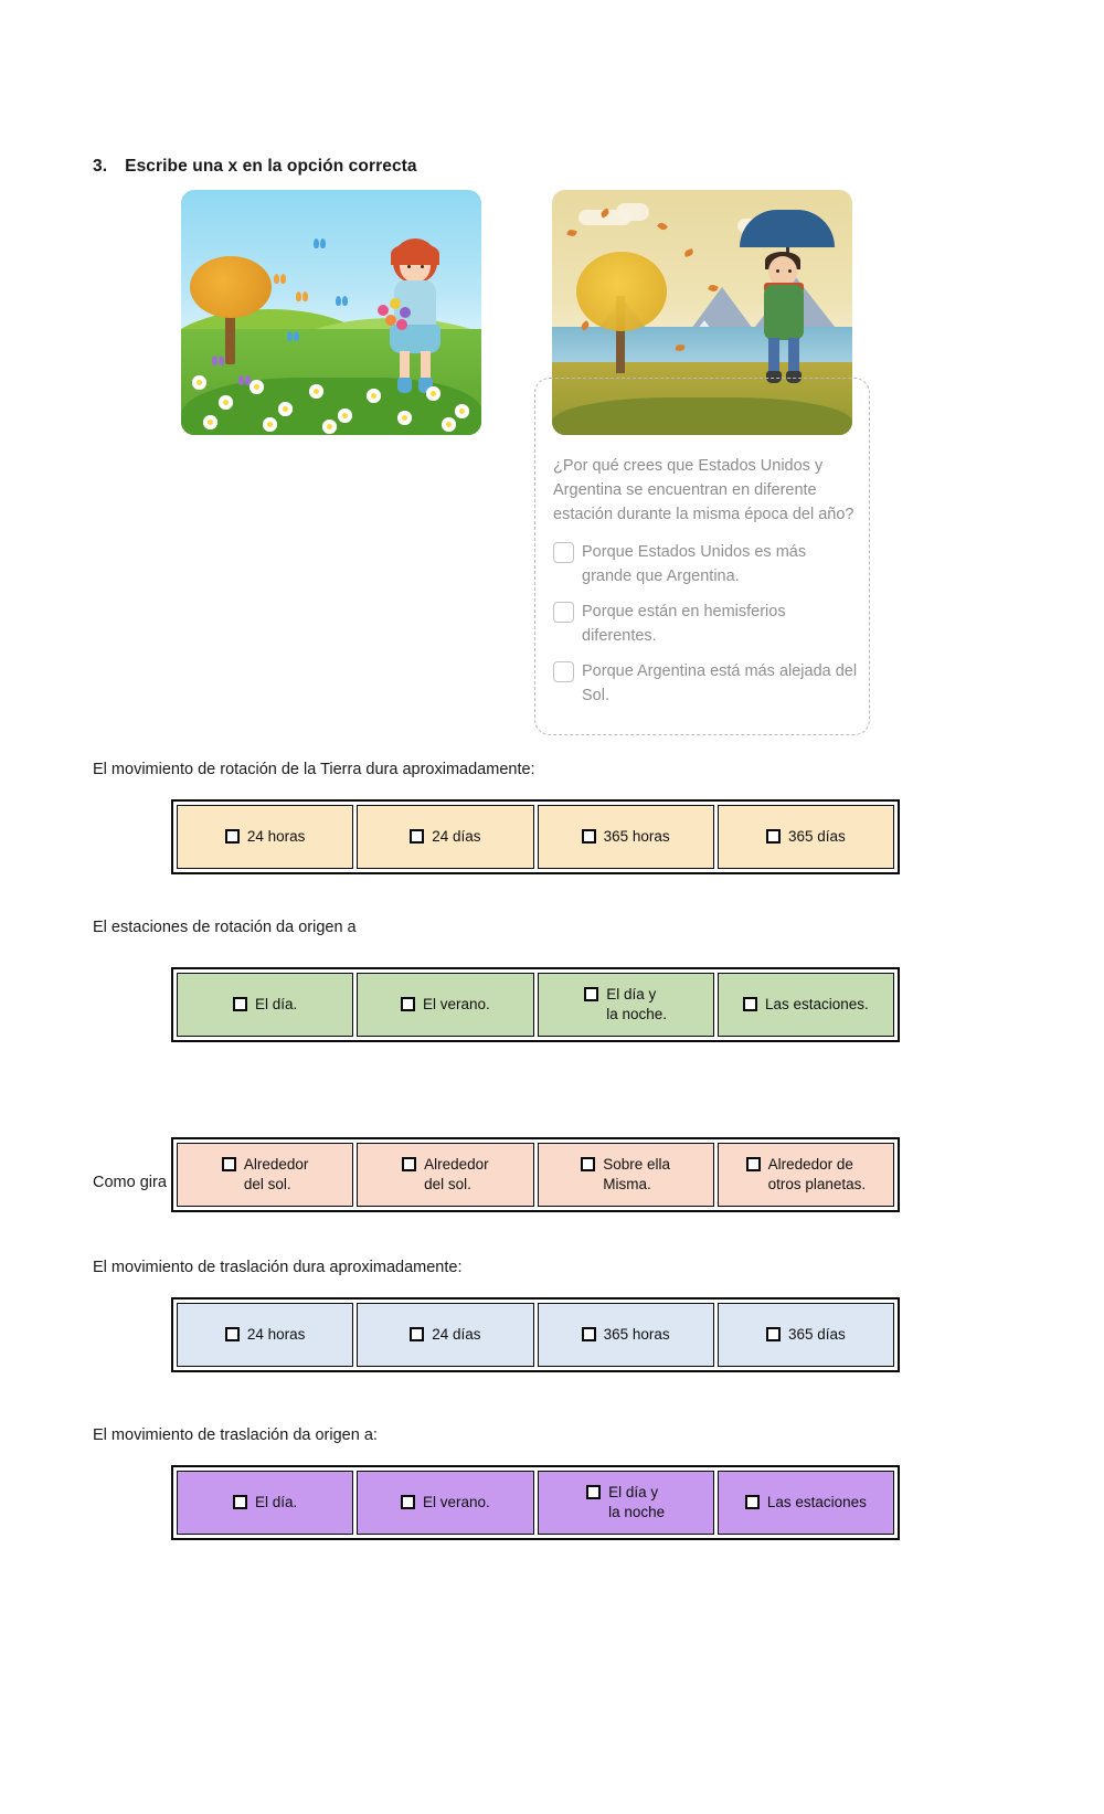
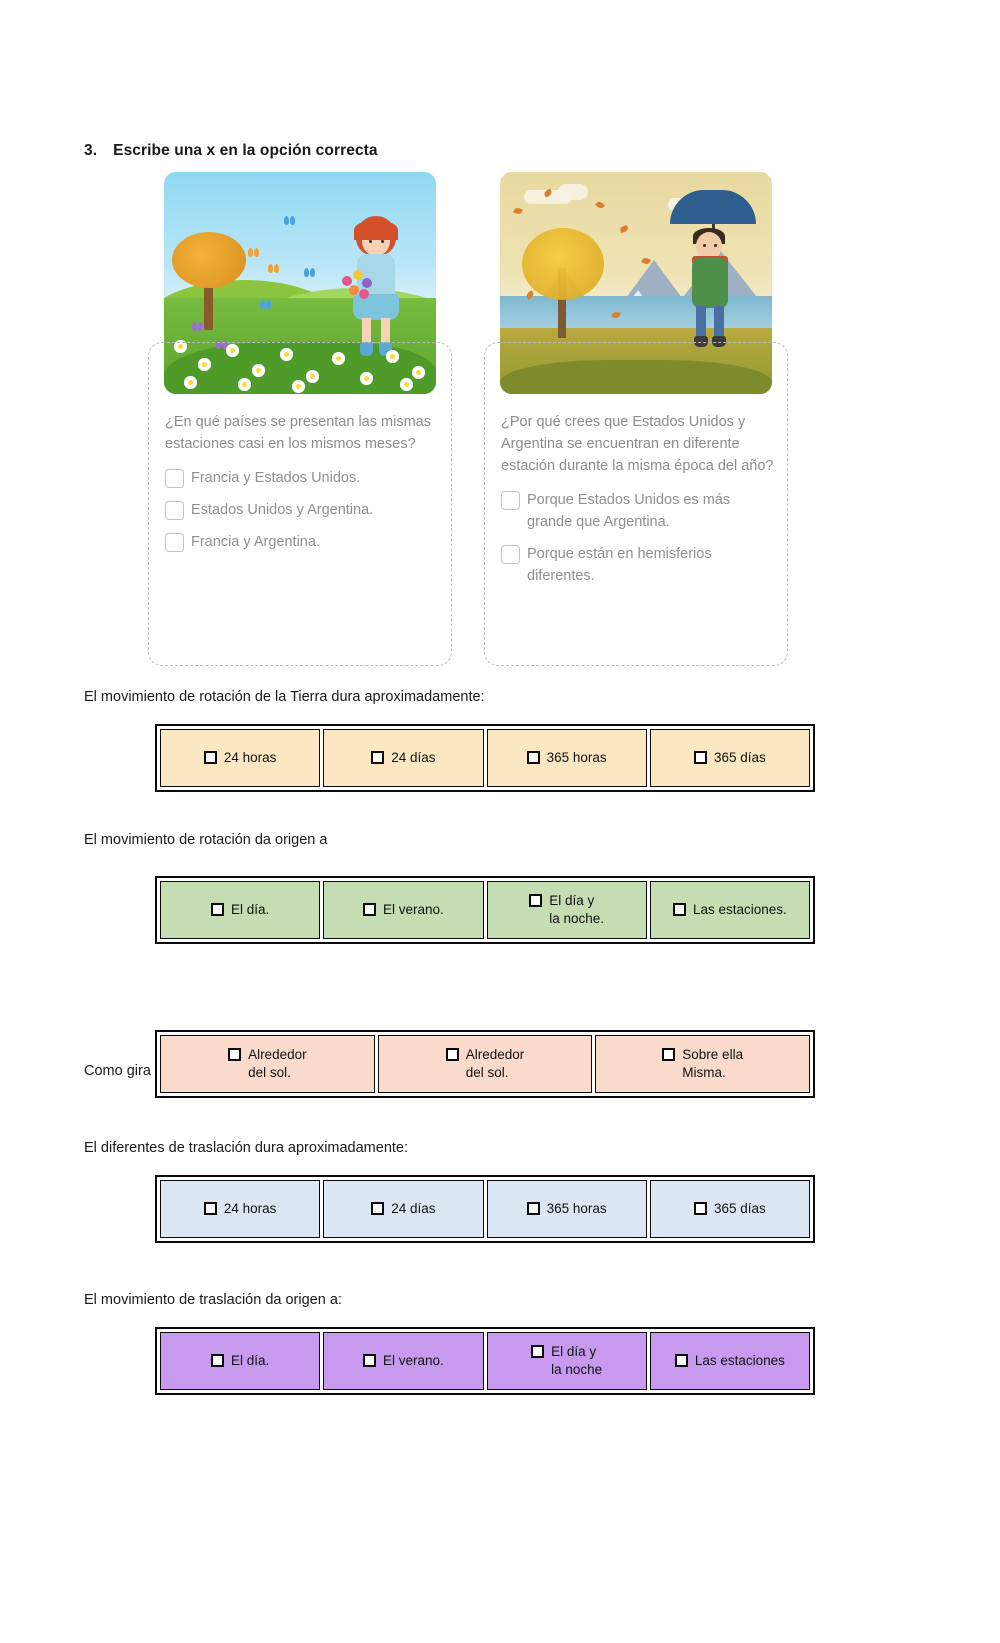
  3.
  Escribe una x en la opción correcta
+ ¿En qué países se presentan las mismas estaciones casi en los mismos meses?
+ Francia y Estados Unidos.
+ Estados Unidos y Argentina.
+ Francia y Argentina.
  ¿Por qué crees que Estados Unidos y Argentina se encuentran en diferente estación durante la misma época del año?
  Porque Estados Unidos es más grande que Argentina.
  Porque están en hemisferios diferentes.
- Porque Argentina está más alejada del Sol.
  El movimiento de rotación de la Tierra dura aproximadamente:
  24 horas
  24 días
  365 horas
  365 días
- El estaciones de rotación da origen a
+ El movimiento de rotación da origen a
  El día.
  El verano.
  El día y
  la noche.
  Las estaciones.
  Alrededor
  del sol.
  Alrededor
  del sol.
  Sobre ella
  Misma.
- Alrededor de
- otros planetas.
- El movimiento de traslación dura aproximadamente:
+ El diferentes de traslación dura aproximadamente:
  24 horas
  24 días
  365 horas
  365 días
  El movimiento de traslación da origen a:
  El día.
  El verano.
  El día y
  la noche
  Las estaciones
